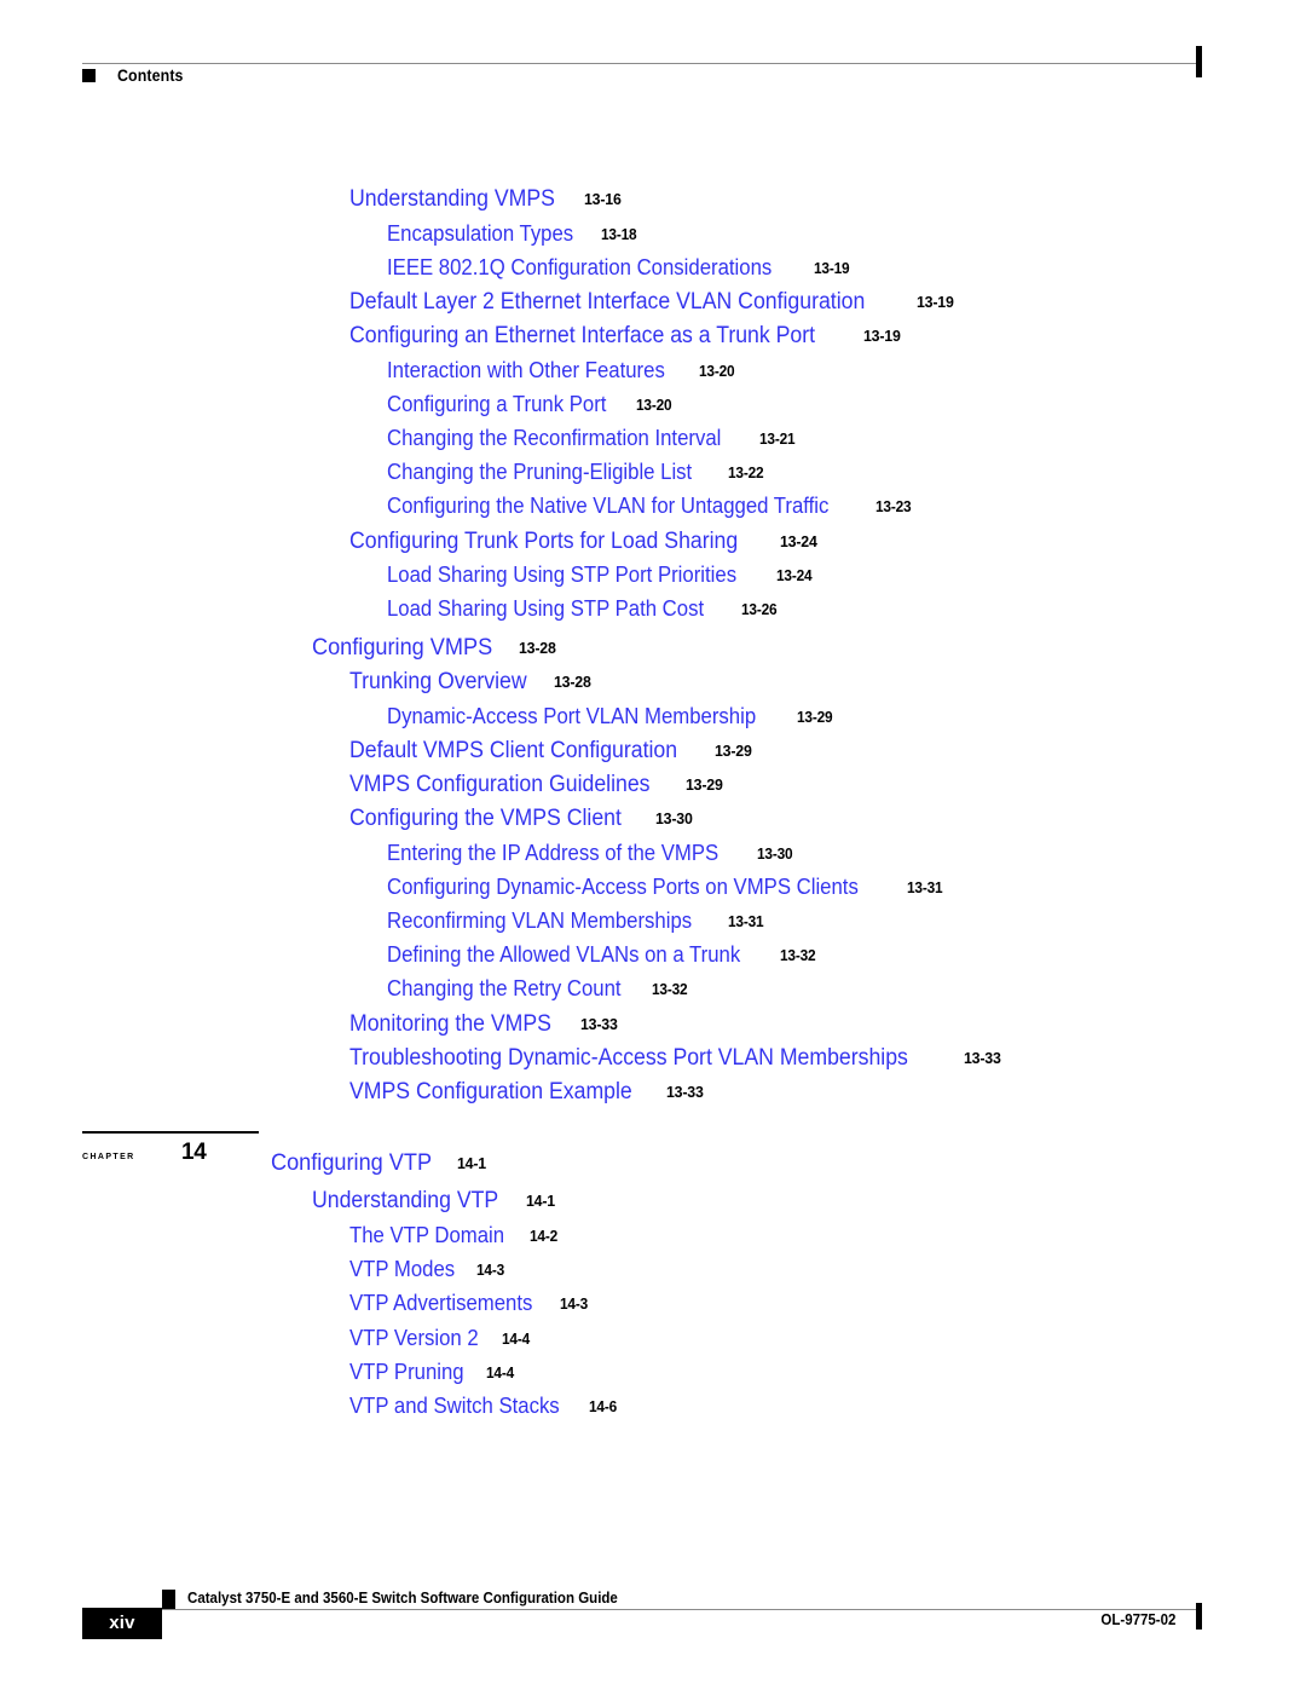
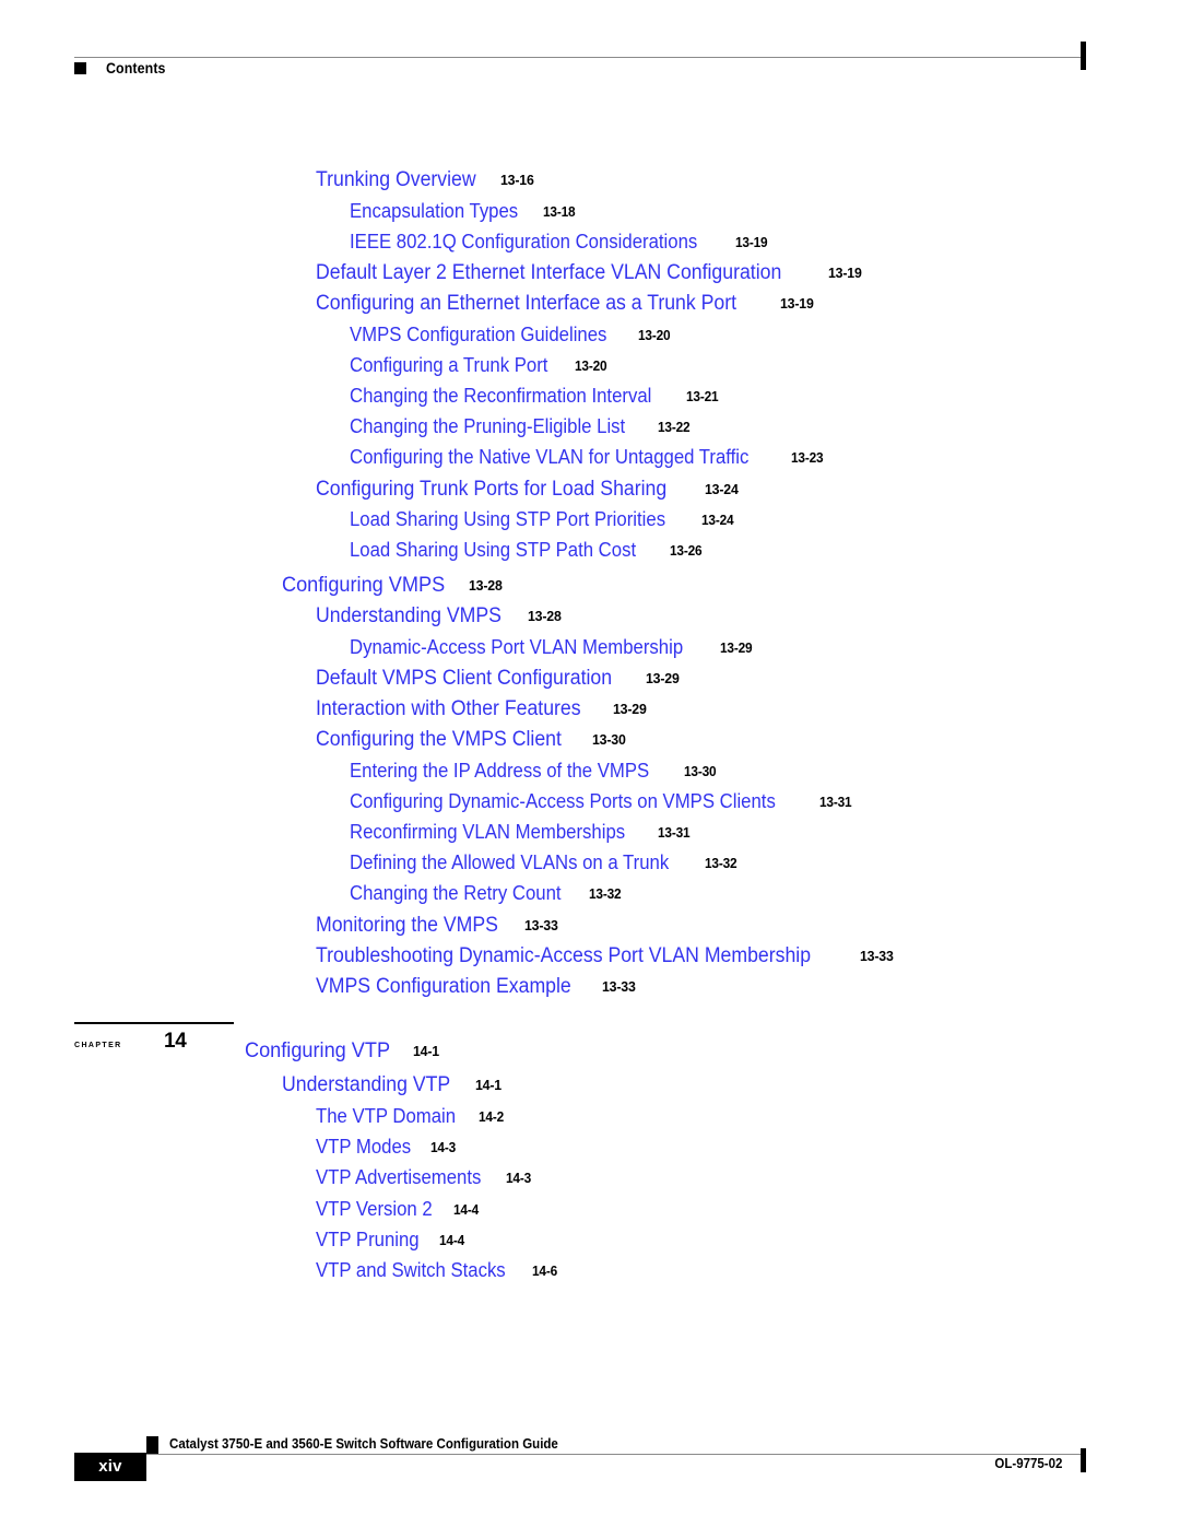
  Contents
- Understanding VMPS 13-16
+ Trunking Overview 13-16
  Encapsulation Types 13-18
  IEEE 802.1Q Configuration Considerations 13-19
  Default Layer 2 Ethernet Interface VLAN Configuration 13-19
  Configuring an Ethernet Interface as a Trunk Port 13-19
- Interaction with Other Features 13-20
+ VMPS Configuration Guidelines 13-20
  Configuring a Trunk Port 13-20
  Changing the Reconfirmation Interval 13-21
  Changing the Pruning-Eligible List 13-22
  Configuring the Native VLAN for Untagged Traffic 13-23
  Configuring Trunk Ports for Load Sharing 13-24
  Load Sharing Using STP Port Priorities 13-24
  Load Sharing Using STP Path Cost 13-26
  Configuring VMPS 13-28
- Trunking Overview 13-28
+ Understanding VMPS 13-28
  Dynamic-Access Port VLAN Membership 13-29
  Default VMPS Client Configuration 13-29
- VMPS Configuration Guidelines 13-29
+ Interaction with Other Features 13-29
  Configuring the VMPS Client 13-30
  Entering the IP Address of the VMPS 13-30
  Configuring Dynamic-Access Ports on VMPS Clients 13-31
  Reconfirming VLAN Memberships 13-31
  Defining the Allowed VLANs on a Trunk 13-32
  Changing the Retry Count 13-32
  Monitoring the VMPS 13-33
- Troubleshooting Dynamic-Access Port VLAN Memberships 13-33
+ Troubleshooting Dynamic-Access Port VLAN Membership 13-33
  VMPS Configuration Example 13-33
  Configuring VTP 14-1
  Understanding VTP 14-1
  The VTP Domain 14-2
  VTP Modes 14-3
  VTP Advertisements 14-3
  VTP Version 2 14-4
  VTP Pruning 14-4
  VTP and Switch Stacks 14-6
  chapter
  14
  xiv
  Catalyst 3750-E and 3560-E Switch Software Configuration Guide
  OL-9775-02
